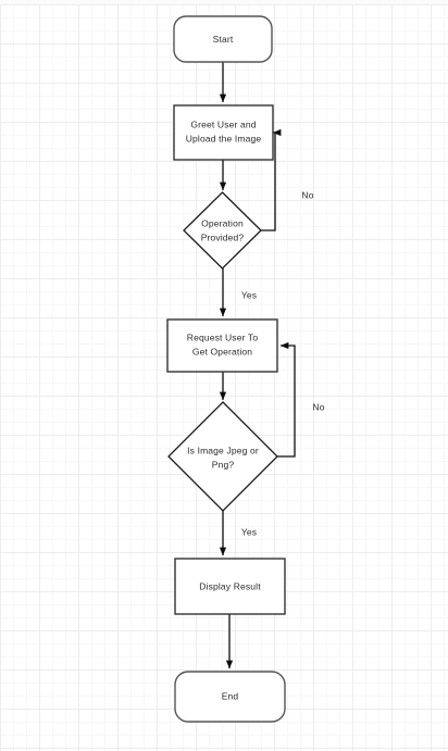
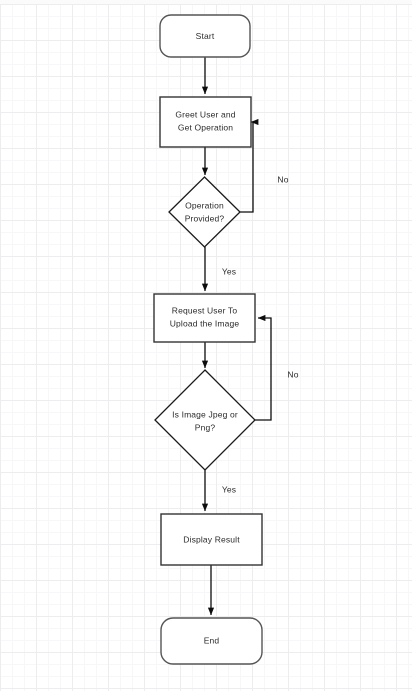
  Start
  Greet User and
- Upload the Image
+ Get Operation
  Operation
  Provided?
  Request User To
- Get Operation
+ Upload the Image
  Is Image Jpeg or
  Png?
  Display Result
  End
  No
  Yes
  No
  Yes
